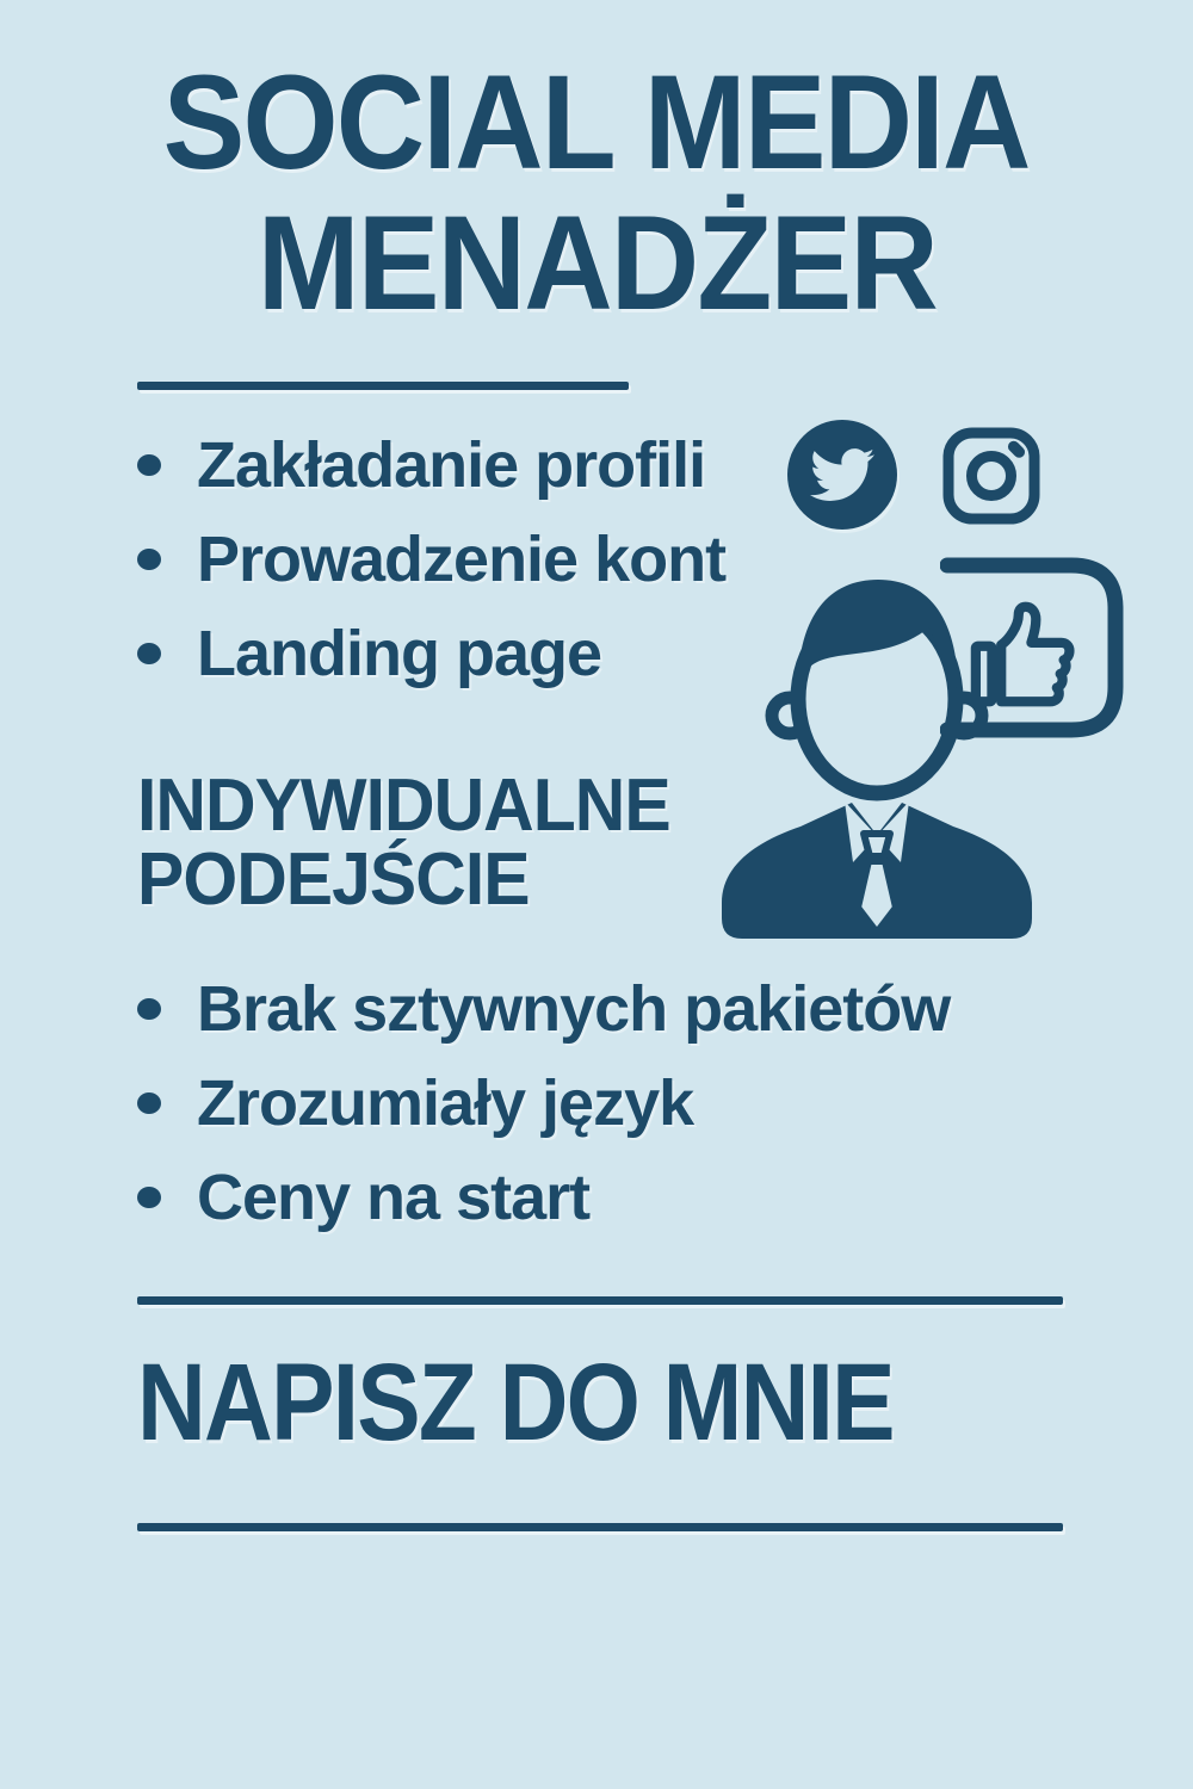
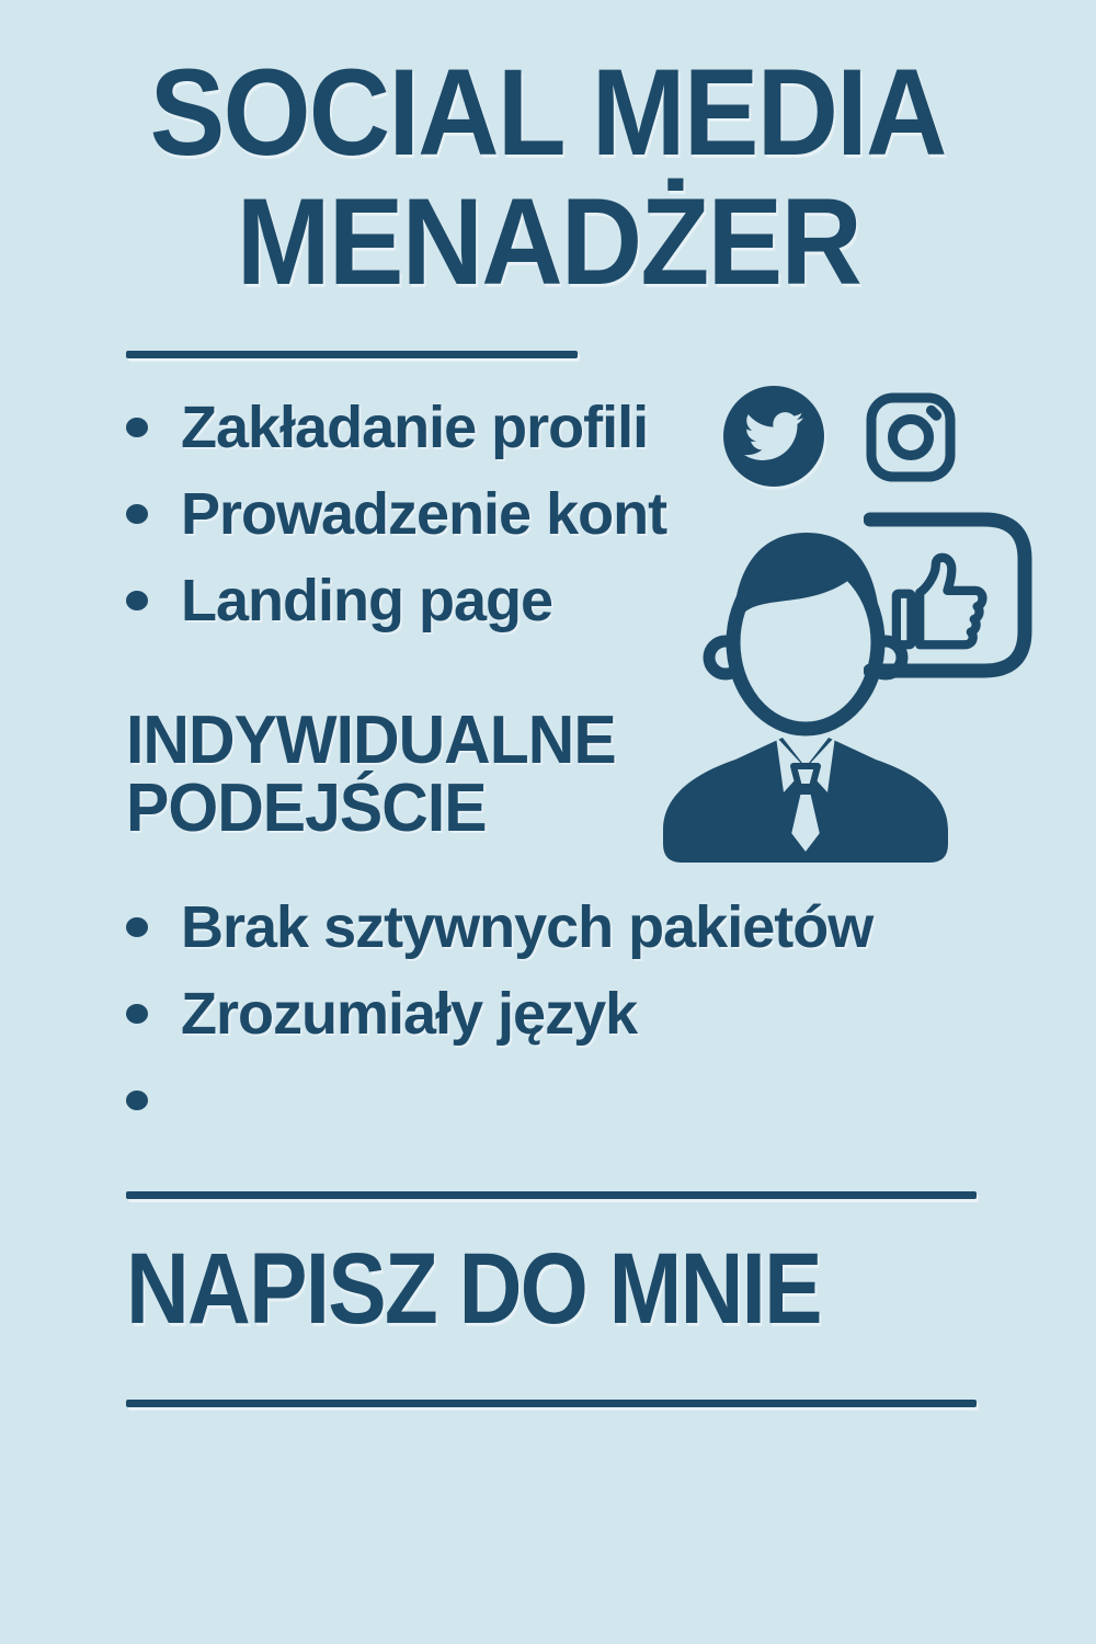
  SOCIAL MEDIA
  MENADŻER
  Zakładanie profili
  Prowadzenie kont
  Landing page
  INDYWIDUALNE
  PODEJŚCIE
  Brak sztywnych pakietów
  Zrozumiały język
- Ceny na start
  NAPISZ DO MNIE
